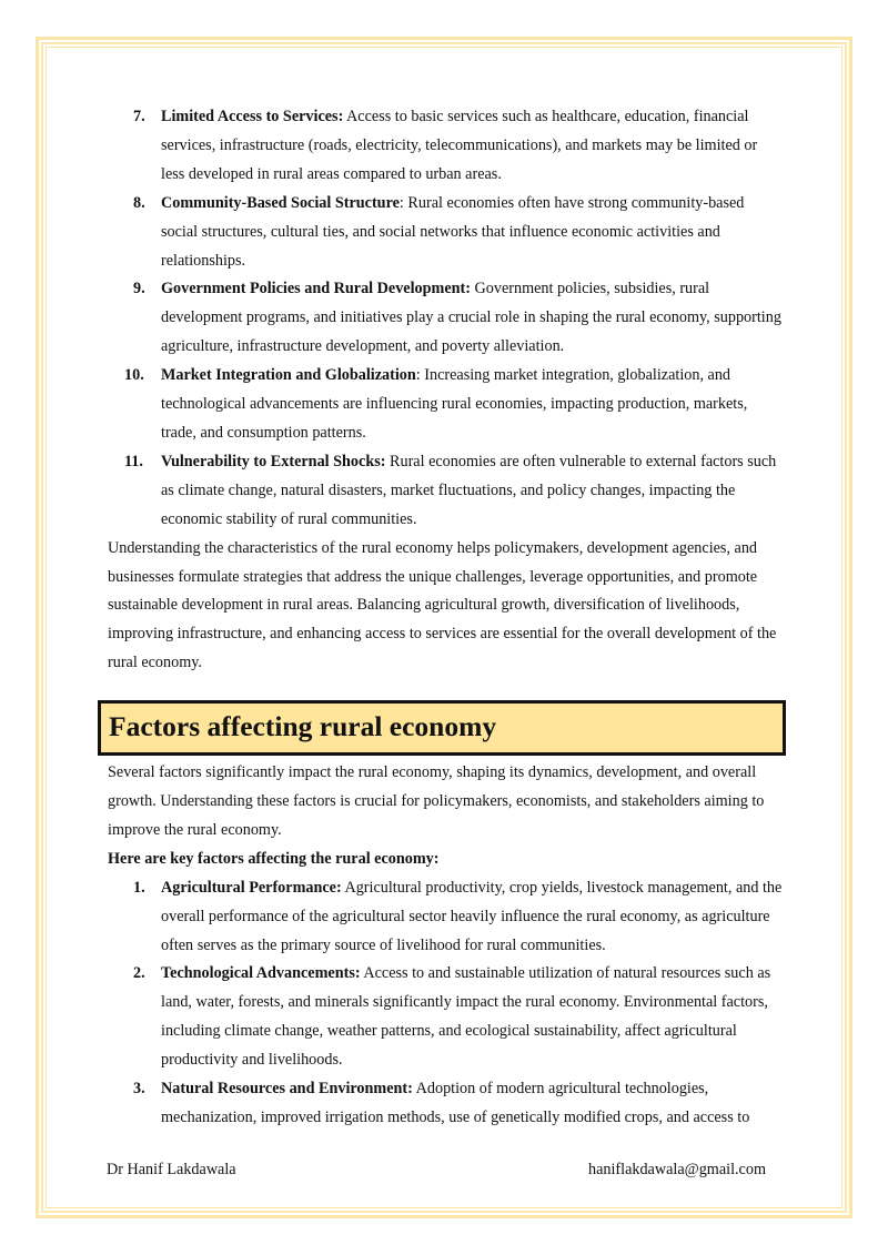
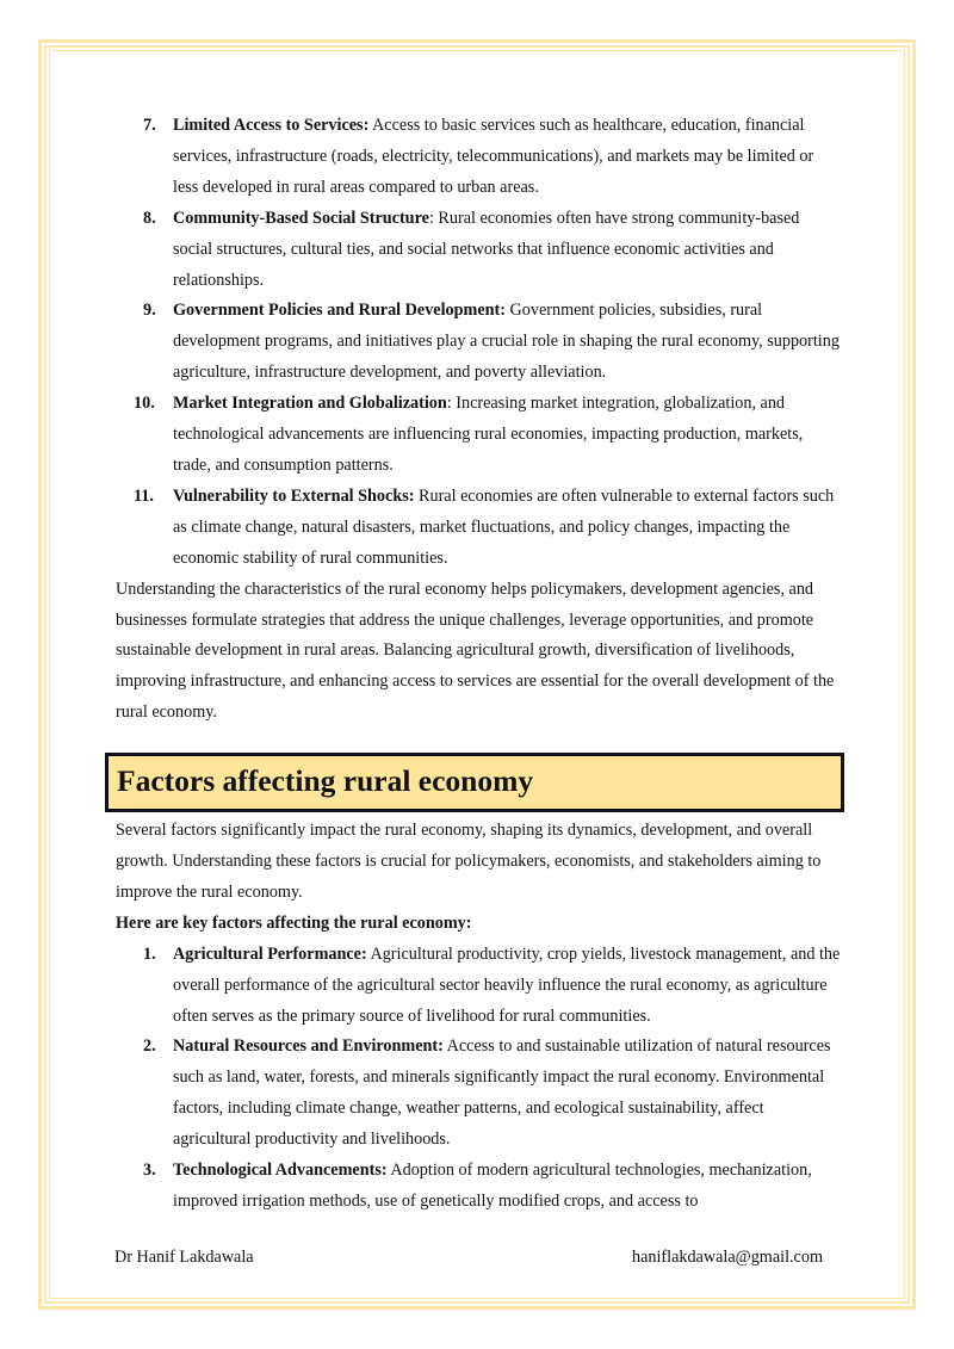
  7.
  Limited Access to Services: Access to basic services such as healthcare, education, financial services, infrastructure (roads, electricity, telecommunications), and markets may be limited or less developed in rural areas compared to urban areas.
  8.
  Community-Based Social Structure: Rural economies often have strong community-based social structures, cultural ties, and social networks that influence economic activities and relationships.
  9.
  Government Policies and Rural Development: Government policies, subsidies, rural development programs, and initiatives play a crucial role in shaping the rural economy, supporting agriculture, infrastructure development, and poverty alleviation.
  10.
  Market Integration and Globalization: Increasing market integration, globalization, and technological advancements are influencing rural economies, impacting production, markets, trade, and consumption patterns.
  11.
  Vulnerability to External Shocks: Rural economies are often vulnerable to external factors such as climate change, natural disasters, market fluctuations, and policy changes, impacting the economic stability of rural communities.
  Understanding the characteristics of the rural economy helps policymakers, development agencies, and businesses formulate strategies that address the unique challenges, leverage opportunities, and promote sustainable development in rural areas. Balancing agricultural growth, diversification of livelihoods, improving infrastructure, and enhancing access to services are essential for the overall development of the rural economy.
  Factors affecting rural economy
  Several factors significantly impact the rural economy, shaping its dynamics, development, and overall growth. Understanding these factors is crucial for policymakers, economists, and stakeholders aiming to improve the rural economy.
  Here are key factors affecting the rural economy:
  1.
  Agricultural Performance: Agricultural productivity, crop yields, livestock management, and the overall performance of the agricultural sector heavily influence the rural economy, as agriculture often serves as the primary source of livelihood for rural communities.
  2.
- Technological Advancements: Access to and sustainable utilization of natural resources such as land, water, forests, and minerals significantly impact the rural economy. Environmental factors, including climate change, weather patterns, and ecological sustainability, affect agricultural productivity and livelihoods.
+ Natural Resources and Environment: Access to and sustainable utilization of natural resources such as land, water, forests, and minerals significantly impact the rural economy. Environmental factors, including climate change, weather patterns, and ecological sustainability, affect agricultural productivity and livelihoods.
  3.
- Natural Resources and Environment: Adoption of modern agricultural technologies, mechanization, improved irrigation methods, use of genetically modified crops, and access to
+ Technological Advancements: Adoption of modern agricultural technologies, mechanization, improved irrigation methods, use of genetically modified crops, and access to
  Dr Hanif Lakdawala
  haniflakdawala@gmail.com
